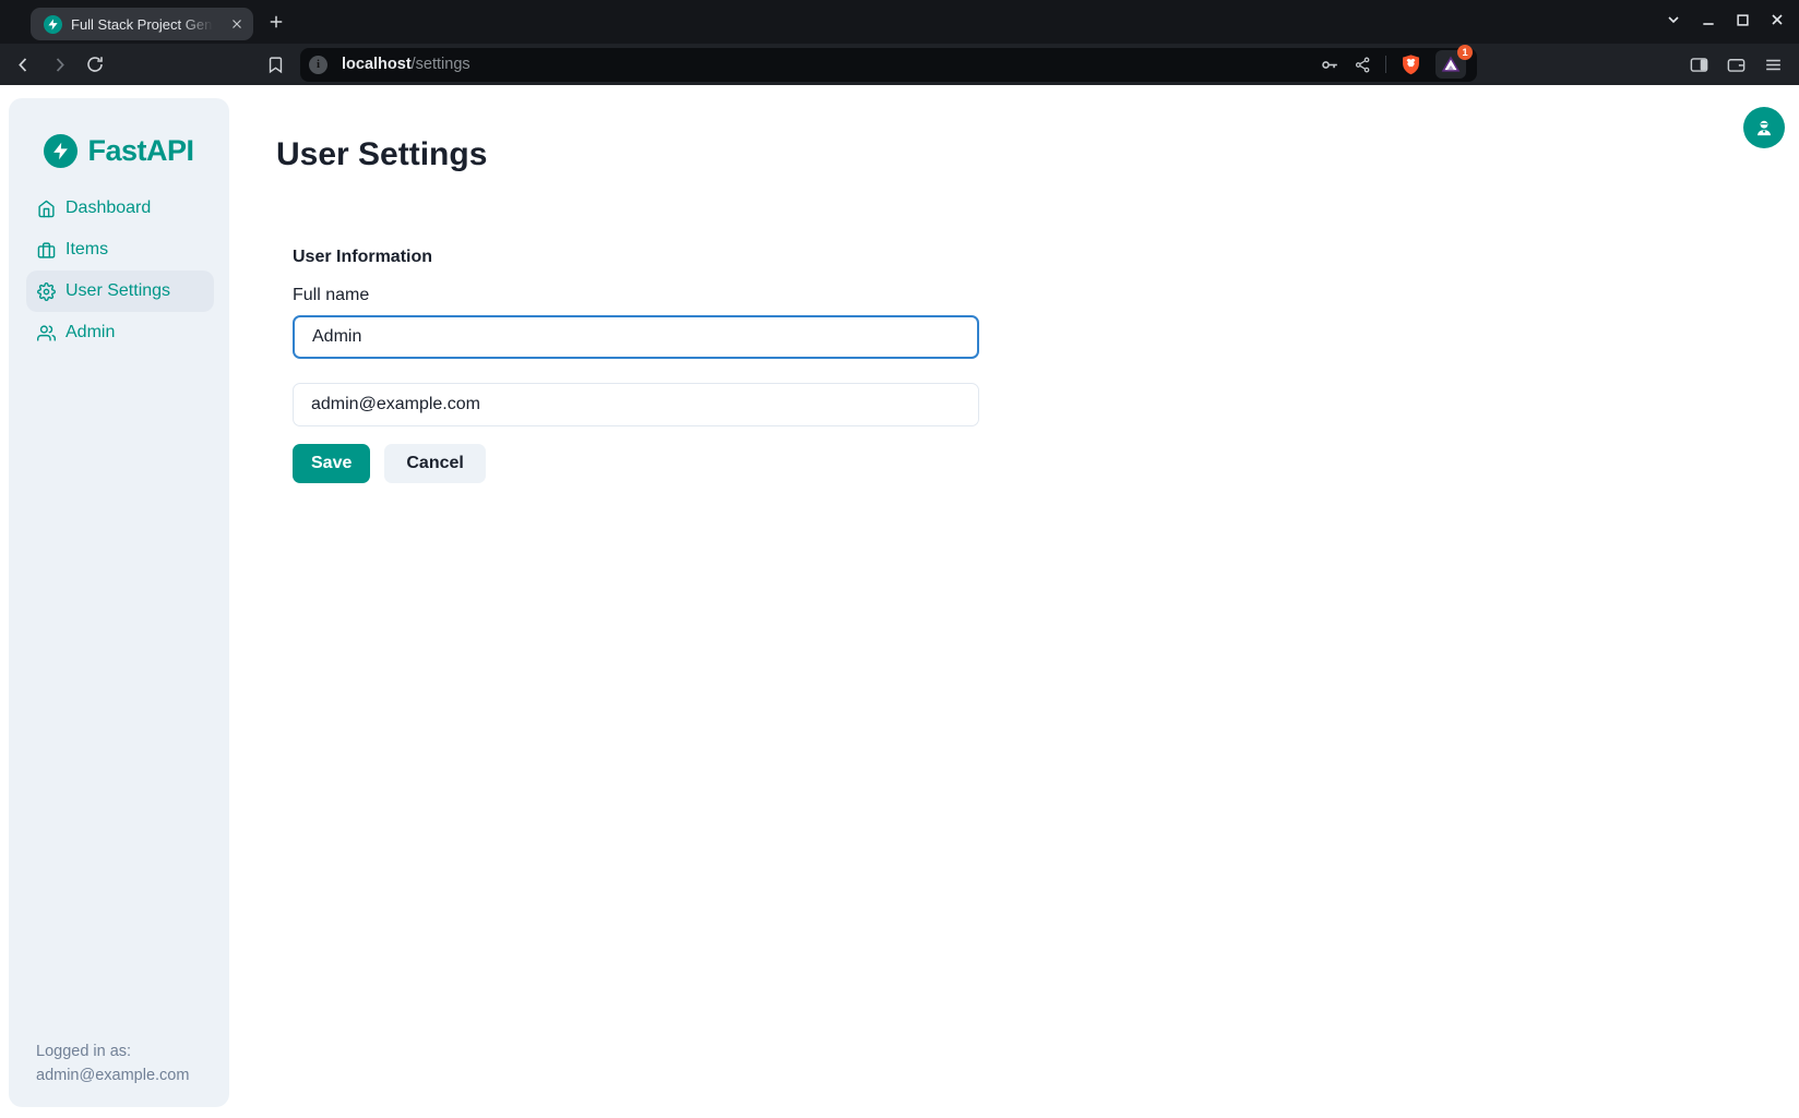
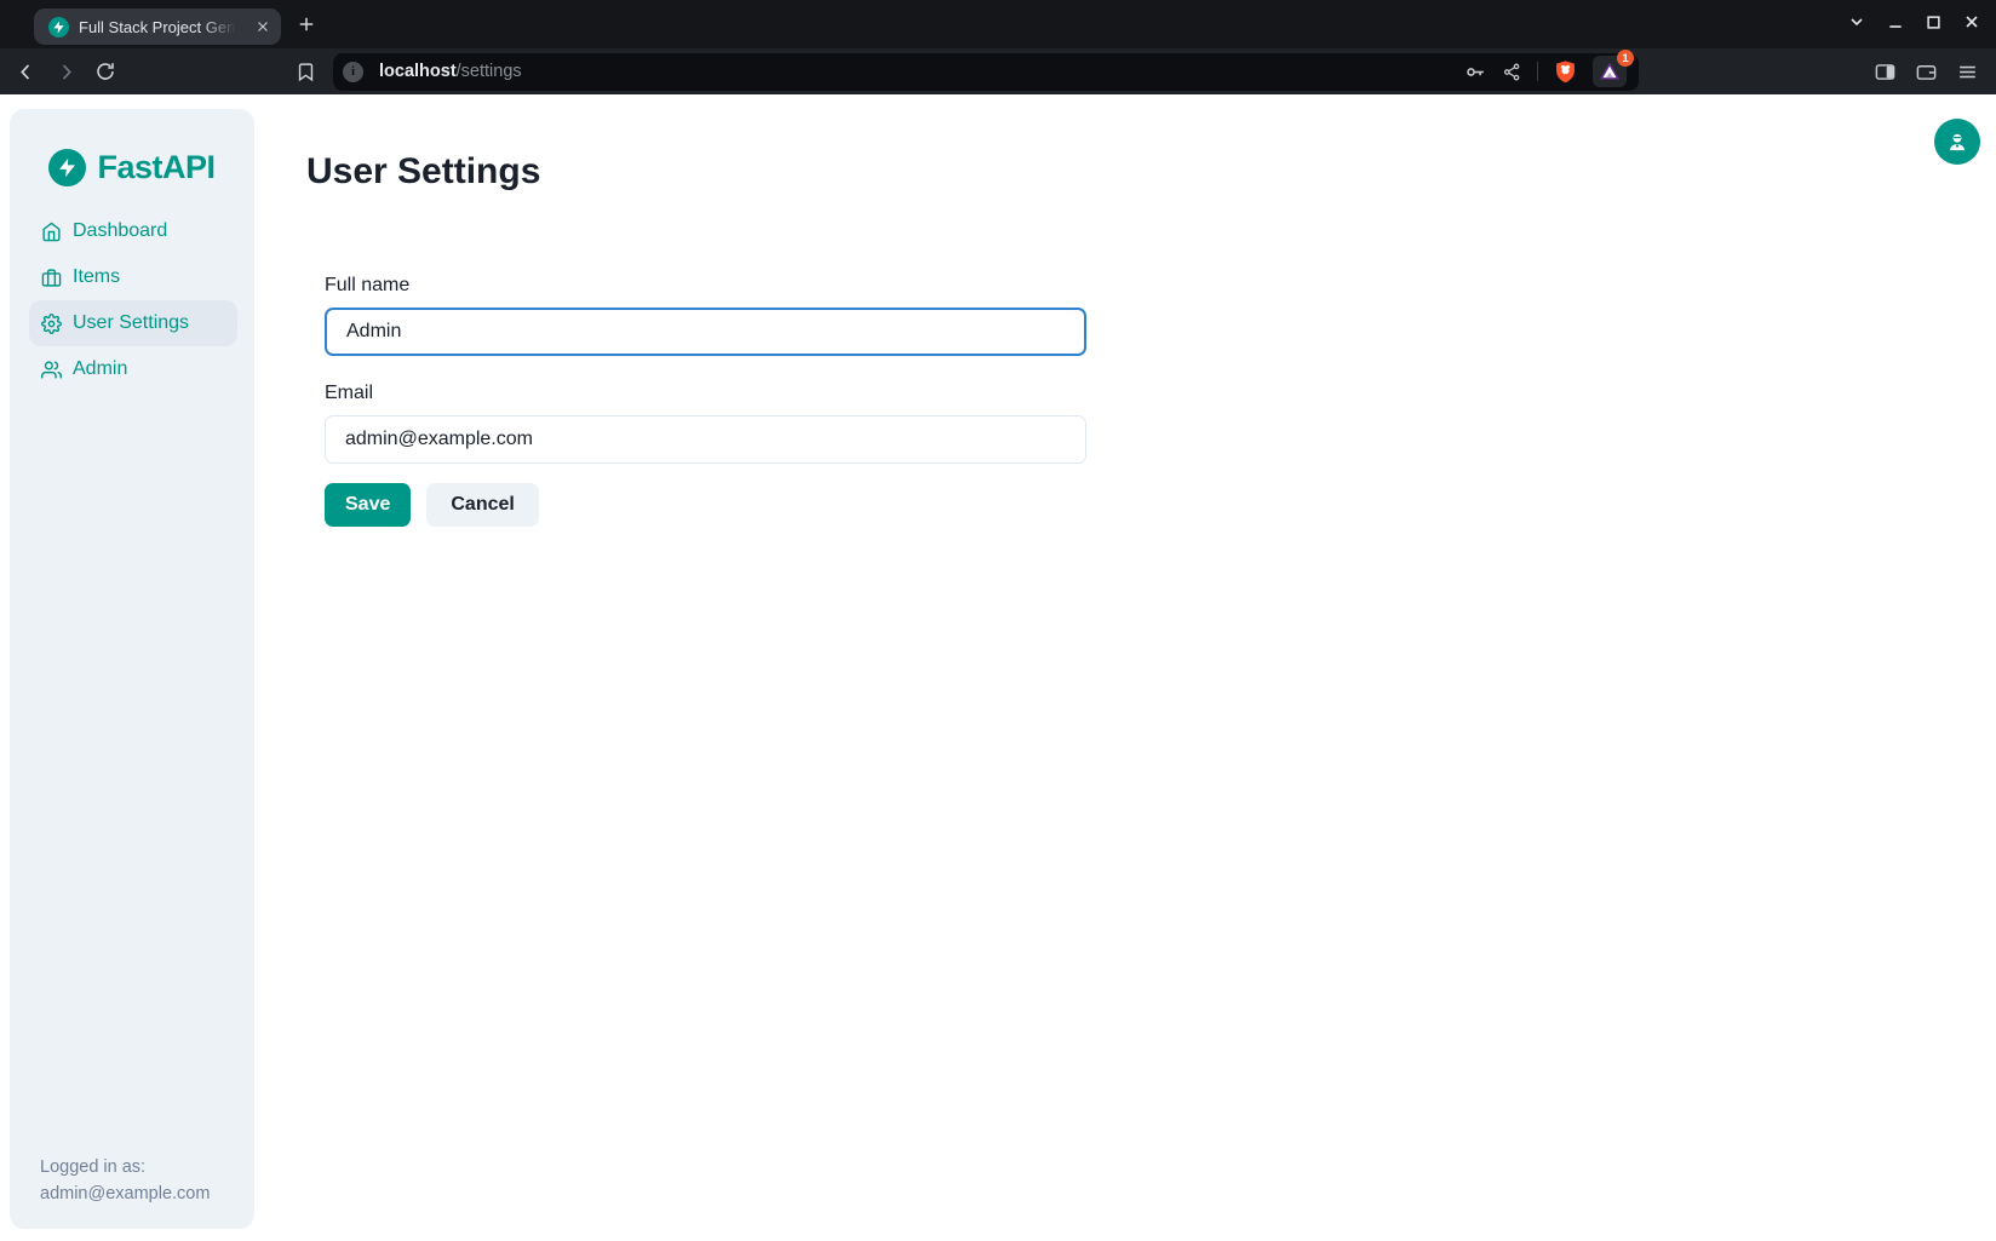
  Full Stack Project Gen
  i
  localhost/settings
  1
  FastAPI
  Dashboard
  Items
  User Settings
  Admin
  Logged in as:
  admin@example.com
  User Settings
- User Information
  Full name
  Admin
+ Email
  admin@example.com
  Save
  Cancel
